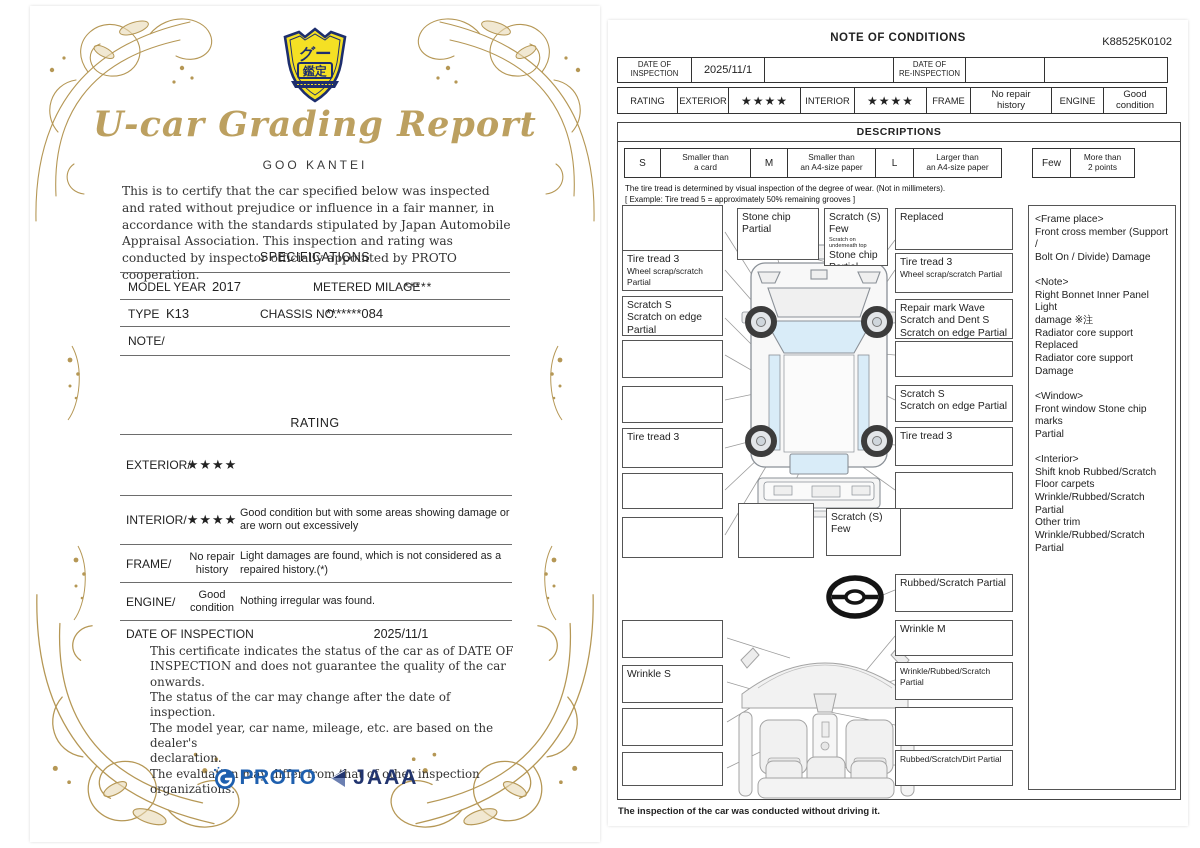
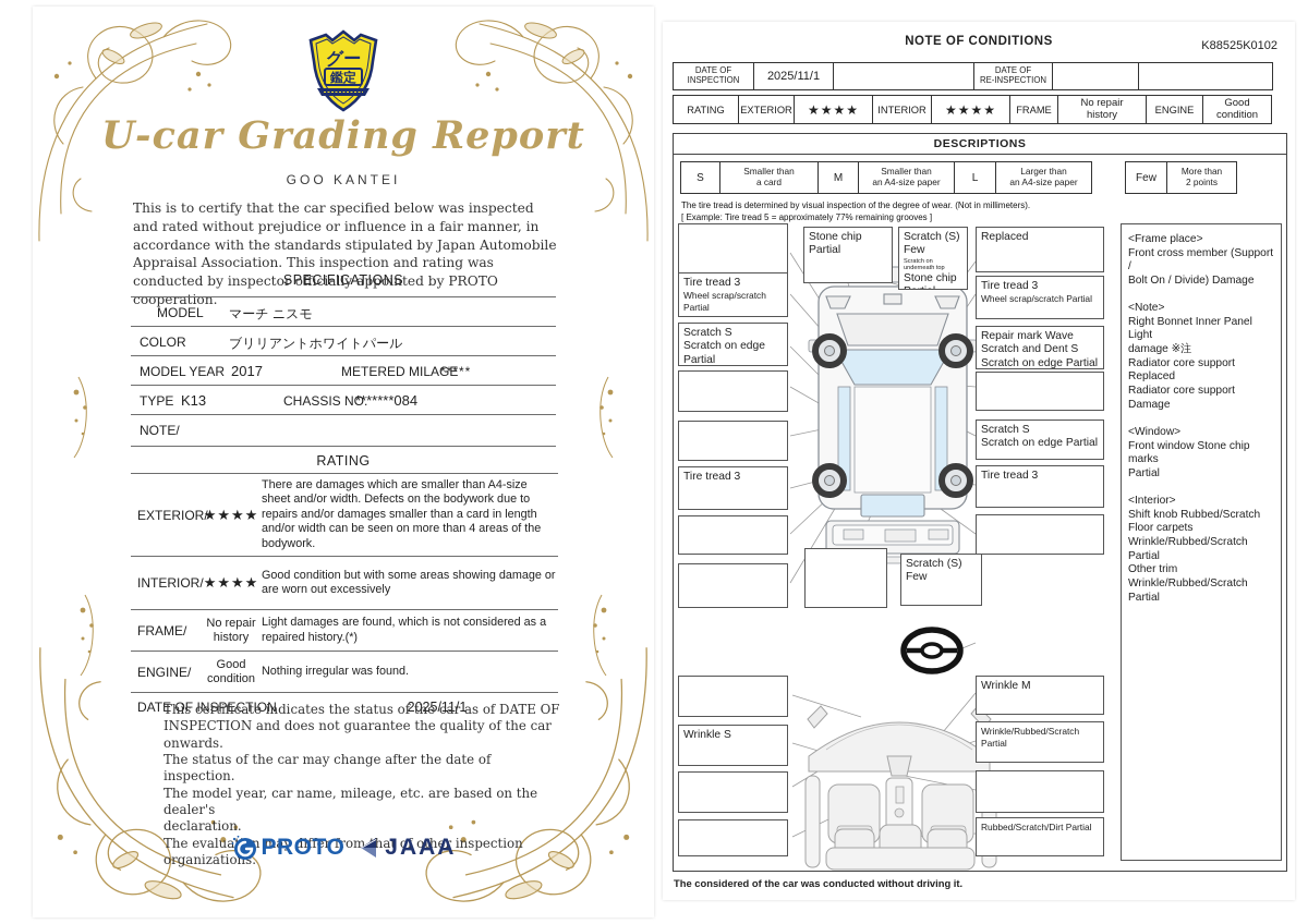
  グー
  鑑定
  U-car Grading Report
  GOO KANTEI
  This is to certify that the car specified below was inspected and rated without prejudice or influence in a fair manner, in accordance with the standards stipulated by Japan Automobile Appraisal Association. This inspection and rating was conducted by inspector officially appointed by PROTO cooperation.
  SPECIFICATIONS
+ MODEL
+ マーチ ニスモ
+ COLOR
+ ブリリアントホワイトパール
  MODEL YEAR
  2017
  METERED MILAGE
  *****
  TYPE
  K13
  CHASSIS NO.
  *******084
  NOTE/
  RATING
  EXTERIOR/
  ★★★★
+ There are damages which are smaller than A4-size sheet and/or width. Defects on the bodywork due to repairs and/or damages smaller than a card in length and/or width can be seen on more than 4 areas of the bodywork.
  INTERIOR/
  ★★★★
  Good condition but with some areas showing damage or are worn out excessively
  FRAME/
  No repair
  history
  Light damages are found, which is not considered as a repaired history.(*)
  ENGINE/
  Good
  condition
  Nothing irregular was found.
  DATE OF INSPECTION
  2025/11/1
  This certificate indicates the status of the car as of DATE OF
  INSPECTION and does not guarantee the quality of the car onwards.
  The status of the car may change after the date of inspection.
  The model year, car name, mileage, etc. are based on the dealer's
  declaration.
  The evaluan may differ fromhat of other inspection organizations.
  PROTO
  JAAA
  NOTE OF CONDITIONS
  K88525K0102
  DATE OF
  INSPECTION
  2025/11/1
  DATE OF
  RE-INSPECTION
  RATING
  EXTERIOR
  ★★★★
  INTERIOR
  ★★★★
  FRAME
  No repair
  history
  ENGINE
  Good
  condition
  DESCRIPTIONS
  S
  Smaller than
  a card
  M
  Smaller than
  an A4-size paper
  L
  Larger than
  an A4-size paper
  Few
  More than
  2 points
  The tire tread is determined by visual inspection of the degree of wear. (Not in millimeters).
- [ Example: Tire tread 5 = approximately 50% remaining grooves ]
+ [ Example: Tire tread 5 = approximately 77% remaining grooves ]
  Stone chip Partial
  Scratch (S) Few
  Replaced
  Tire tread 3
  Wheel scrap/scratch Partial
  Scratch S
  Scratch on edge Partial
  Tire tread 3
  Scratch (S) Few
  Tire tread 3
  Wheel scrap/scratch Partial
  Repair mark Wave
  Scratch and Dent S
  Scratch on edge Partial
  Scratch S
  Scratch on edge Partial
  Tire tread 3
  Wrinkle S
- Rubbed/Scratch Partial
  Wrinkle M
  Wrinkle/Rubbed/Scratch Partial
  Rubbed/Scratch/Dirt Partial
  <Frame place>
  Front cross member (Support /
  Bolt On / Divide) Damage
  <Note>
  Right Bonnet Inner Panel Light
  damage ※注
  Radiator core support Replaced
  Radiator core support Damage
  <Window>
  Front window Stone chip marks
  Partial
  <Interior>
  Shift knob Rubbed/Scratch
  Floor carpets
  Wrinkle/Rubbed/Scratch
  Partial
  Other trim
  Wrinkle/Rubbed/Scratch
  Partial
- The inspection of the car was conducted without driving it.
+ The considered of the car was conducted without driving it.
